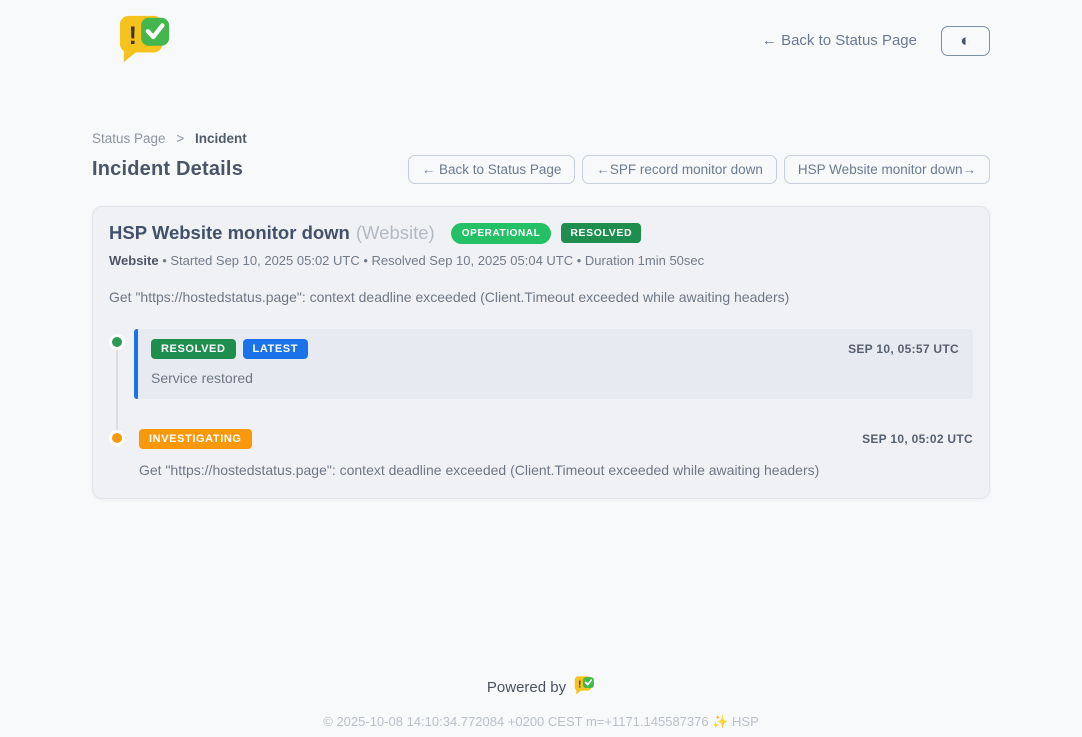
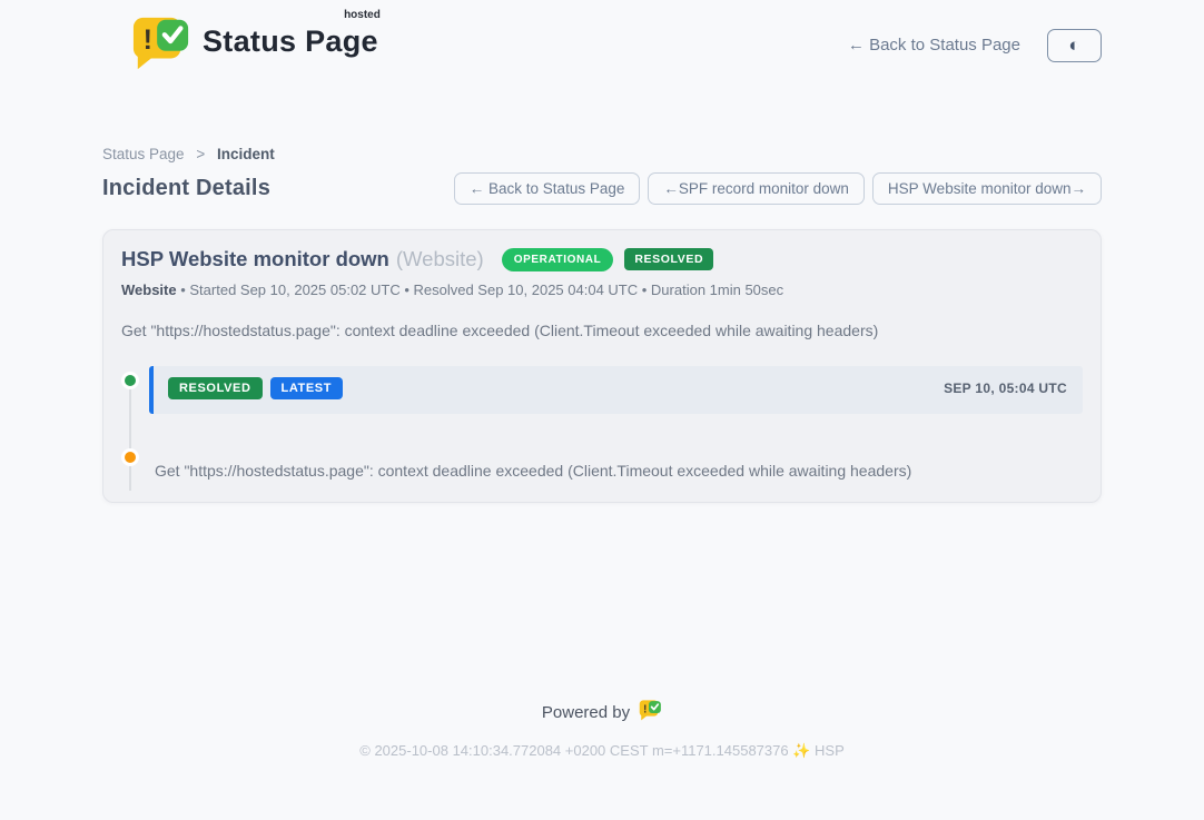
  !
+ Status Page
+ hosted
  ← Back to Status Page
  ◐
  Status Page > Incident
  Incident Details
  ← Back to Status Page
  ←SPF record monitor down
  HSP Website monitor down→
  HSP Website monitor down
  (Website)
  OPERATIONAL
  RESOLVED
- Website • Started Sep 10, 2025 05:02 UTC • Resolved Sep 10, 2025 05:04 UTC • Duration 1min 50sec
+ Website • Started Sep 10, 2025 05:02 UTC • Resolved Sep 10, 2025 04:04 UTC • Duration 1min 50sec
  Get "https://hostedstatus.page": context deadline exceeded (Client.Timeout exceeded while awaiting headers)
  RESOLVED
  LATEST
- SEP 10, 05:57 UTC
+ SEP 10, 05:04 UTC
- Service restored
- INVESTIGATING
- SEP 10, 05:02 UTC
  Get "https://hostedstatus.page": context deadline exceeded (Client.Timeout exceeded while awaiting headers)
  Powered by
  !
  © 2025-10-08 14:10:34.772084 +0200 CEST m=+1171.145587376 ✨ HSP
